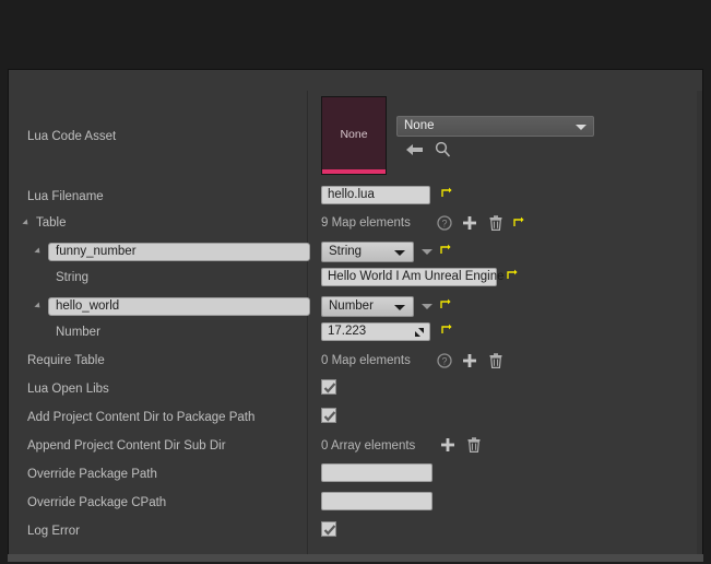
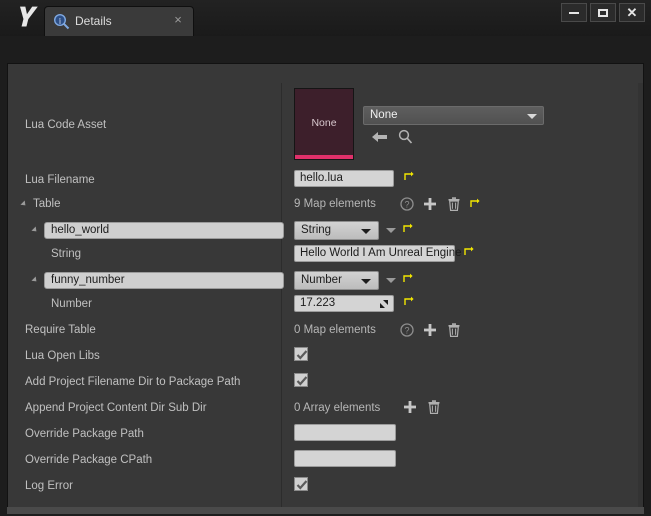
+ 𝚼
+ i
+ Details
+ ×
+ ✕
  Lua Code Asset
  None
  None
  Lua Filename
  hello.lua
  Table
  9 Map elements
  ?
- funny_number
+ hello_world
  String
  String
  Hello World I Am Unreal Engine
- hello_world
+ funny_number
  Number
  Number
  17.223
  Require Table
  0 Map elements
  ?
  Lua Open Libs
- Add Project Content Dir to Package Path
+ Add Project Filename Dir to Package Path
  Append Project Content Dir Sub Dir
  0 Array elements
  Override Package Path
  Override Package CPath
  Log Error
